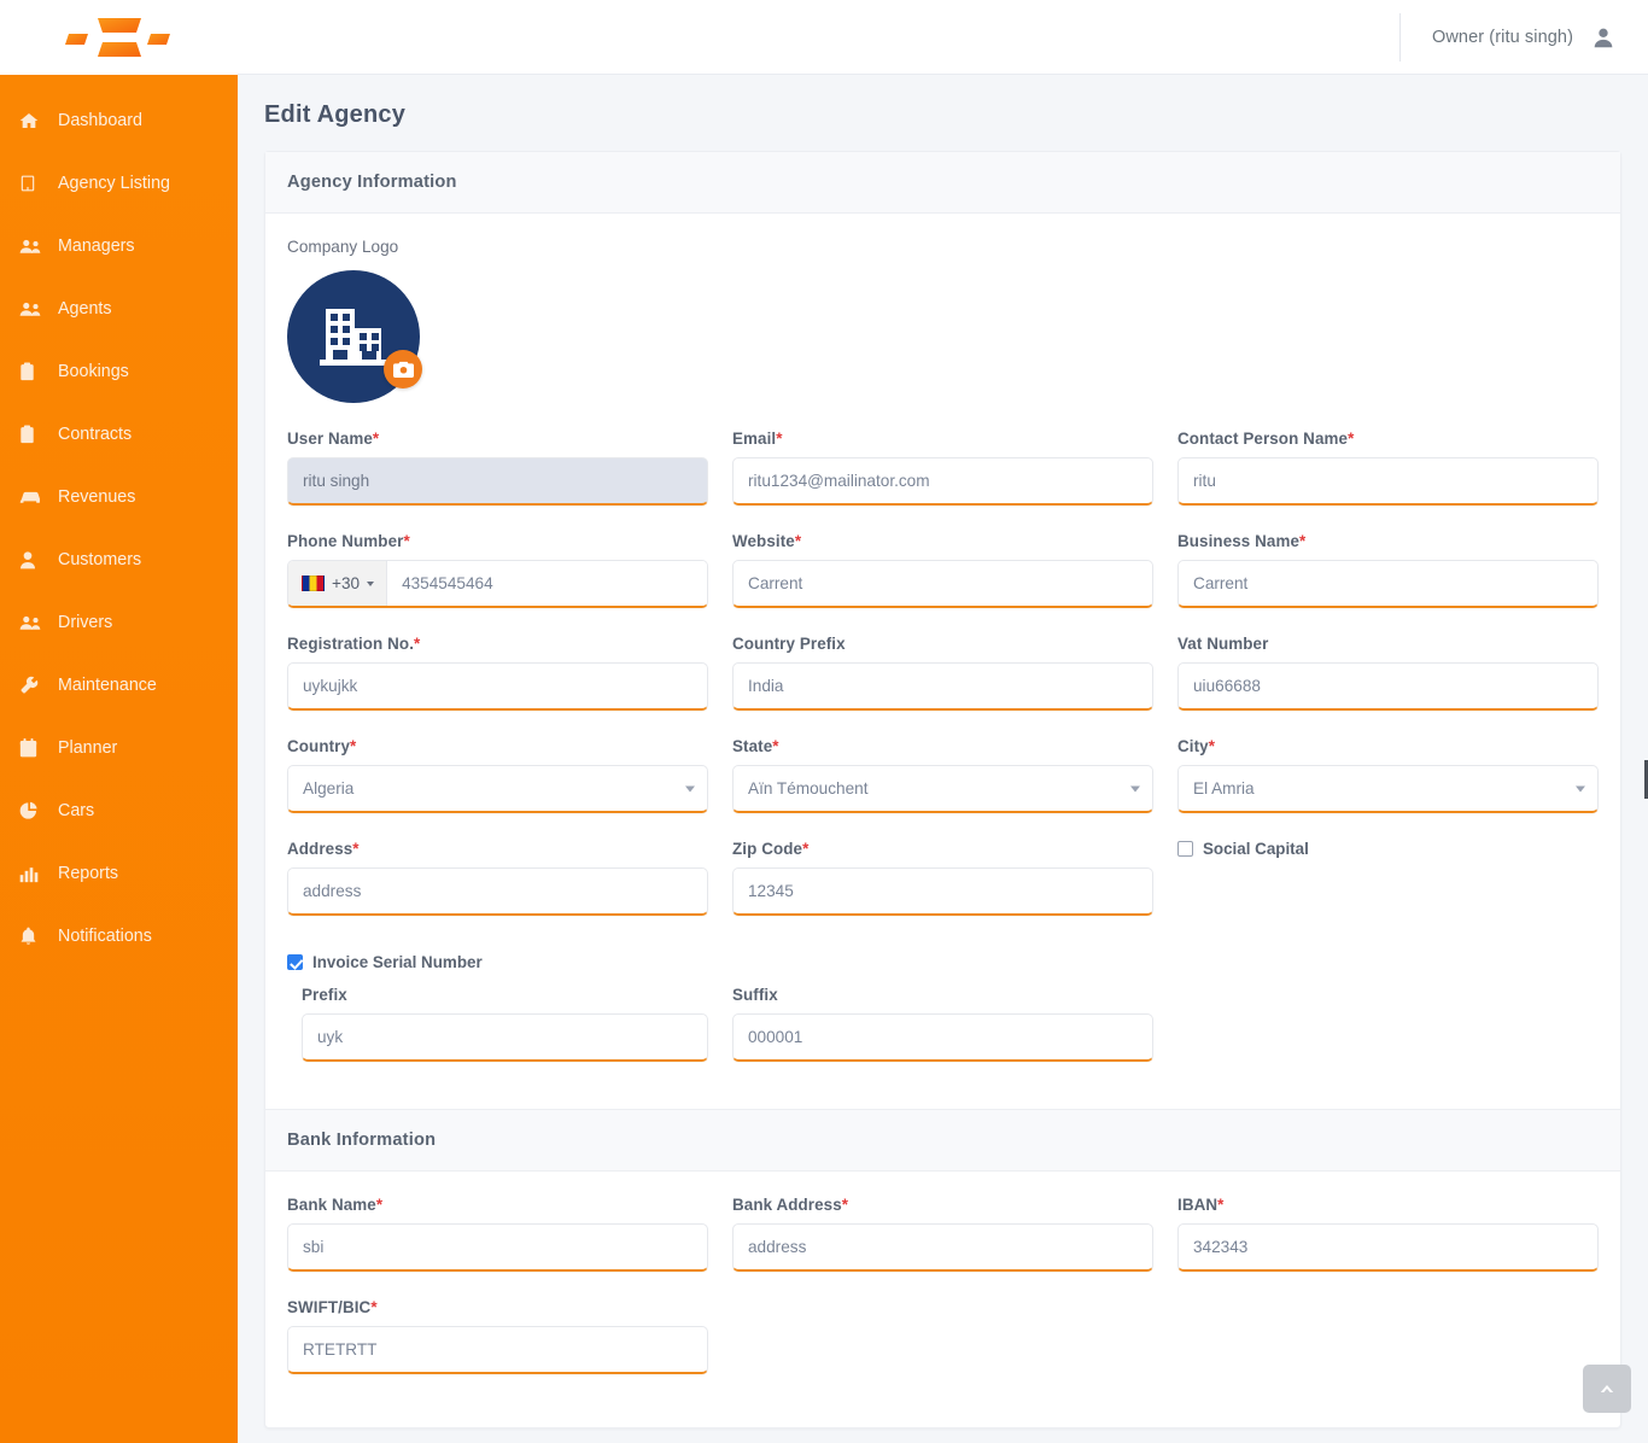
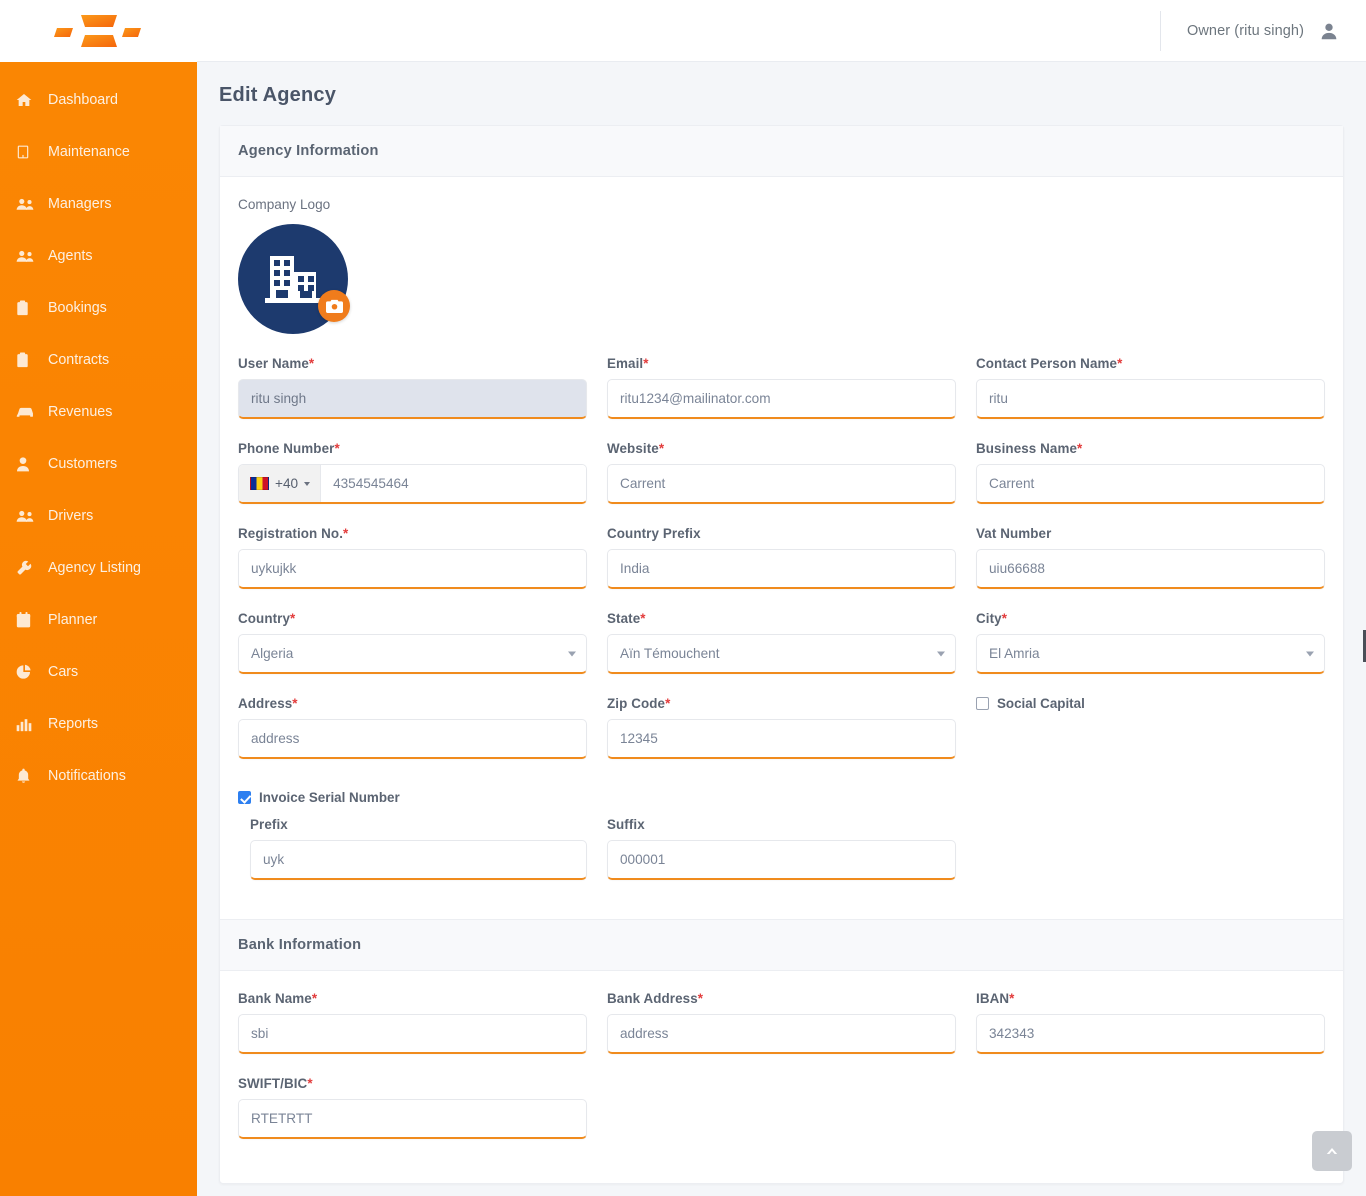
  Owner (ritu singh)
  Dashboard
- Agency Listing
+ Maintenance
  Managers
  Agents
  Bookings
  Contracts
  Revenues
  Customers
  Drivers
- Maintenance
+ Agency Listing
  Planner
  Cars
  Reports
  Notifications
  Edit Agency
  Agency Information
  Company Logo
  User Name*
  ritu singh
  Email*
  ritu1234@mailinator.com
  Contact Person Name*
  ritu
  Phone Number*
- +30
+ +40
  4354545464
  Website*
  Carrent
  Business Name*
  Carrent
  Registration No.*
  uykujkk
  Country Prefix
  India
  Vat Number
  uiu66688
  Country*
  Algeria
  State*
  Aïn Témouchent
  City*
  El Amria
  Address*
  address
  Zip Code*
  12345
  Social Capital
  Invoice Serial Number
  Prefix
  uyk
  Suffix
  000001
  Bank Information
  Bank Name*
  sbi
  Bank Address*
  address
  IBAN*
  342343
  SWIFT/BIC*
  RTETRTT
